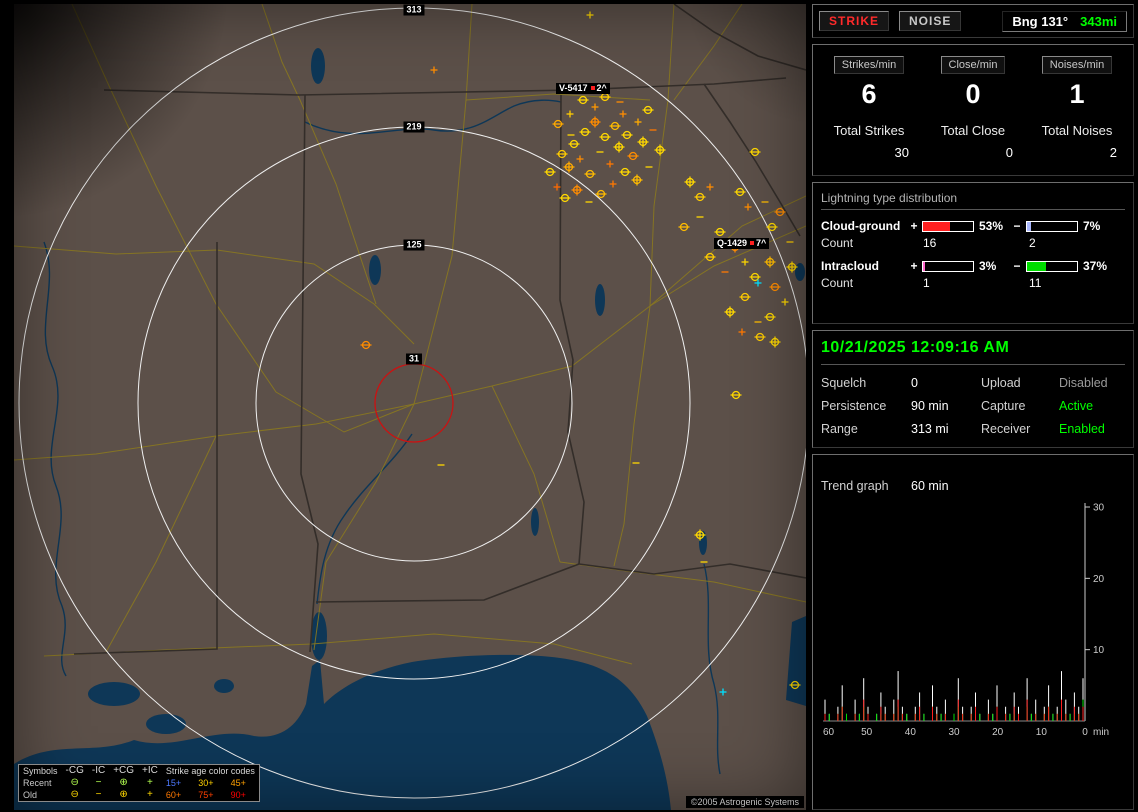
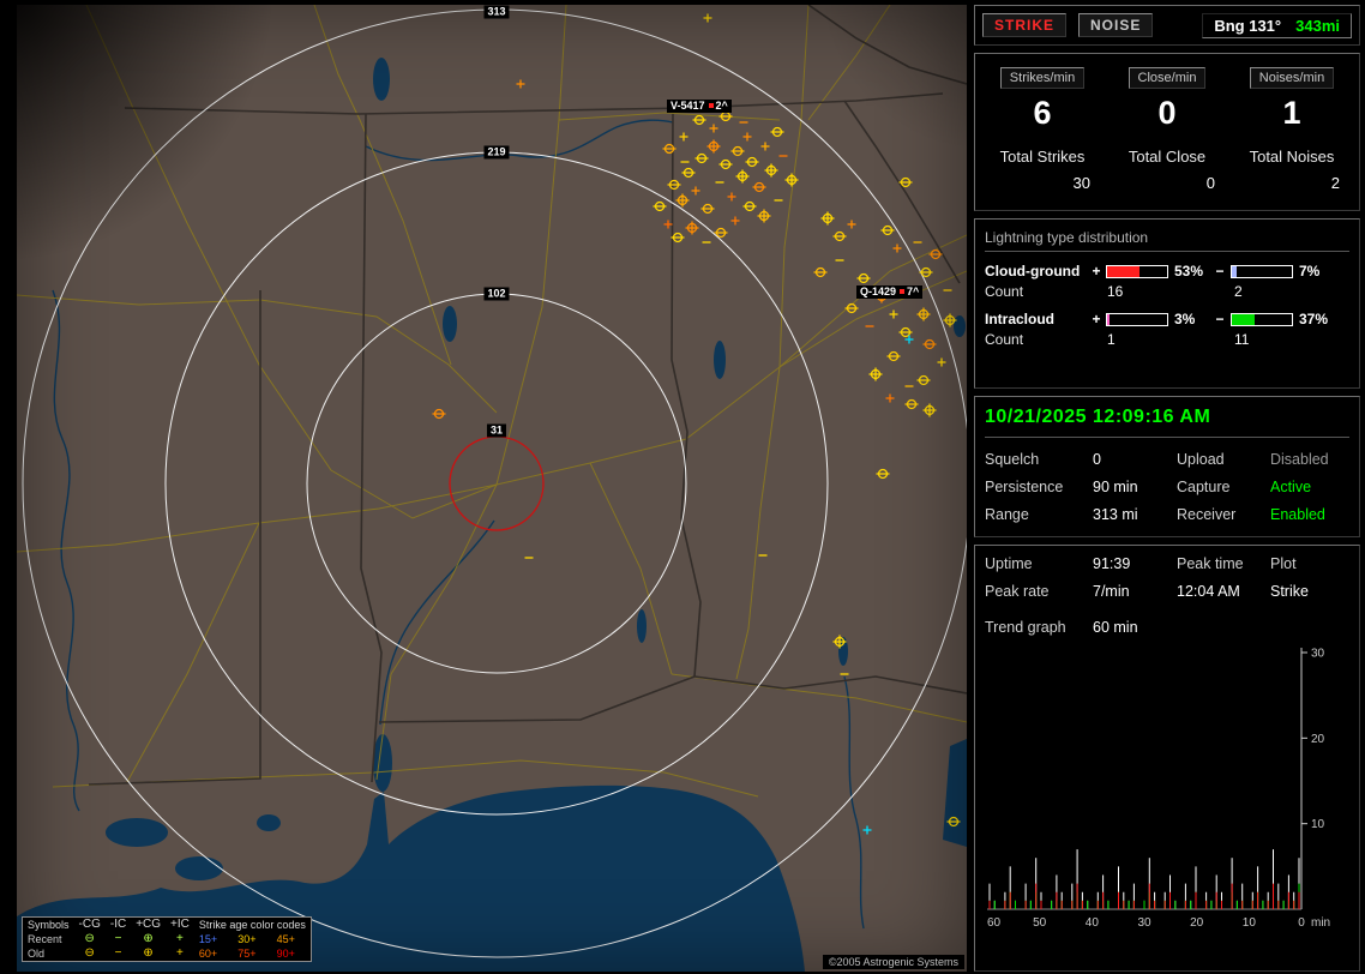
  Symbols	-CG	-IC	+CG	+IC	Strike age color codes
  Recent	⊖	−	⊕	+	15+	30+	45+
  Old	⊖	−	⊕	+	60+	75+	90+
  ©2005 Astrogenic Systems
- 125
+ 102
  219
  313
  31
  V-5417 2^
  Q-1429 7^
  STRIKE
  NOISE
  Bng 131°
  343mi
  Strikes/min
  6
  Total Strikes
  30
  Close/min
  0
  Total Close
  0
  Noises/min
  1
  Total Noises
  2
  Lightning type distribution
  Cloud-ground
  +
  53%
  −
  7%
  Count
  16
  2
  Intracloud
  +
  3%
  −
  37%
  Count
  1
  11
  10/21/2025 12:09:16 AM
  Squelch
  0
  Upload
  Disabled
  Persistence
  90 min
  Capture
  Active
  Range
  313 mi
  Receiver
  Enabled
+ Uptime
+ 91:39
+ Peak time
+ Plot
+ Peak rate
+ 7/min
+ 12:04 AM
+ Strike
  Trend graph
  60 min
  10
  20
  30
  60
  50
  40
  30
  20
  10
  0
  min
